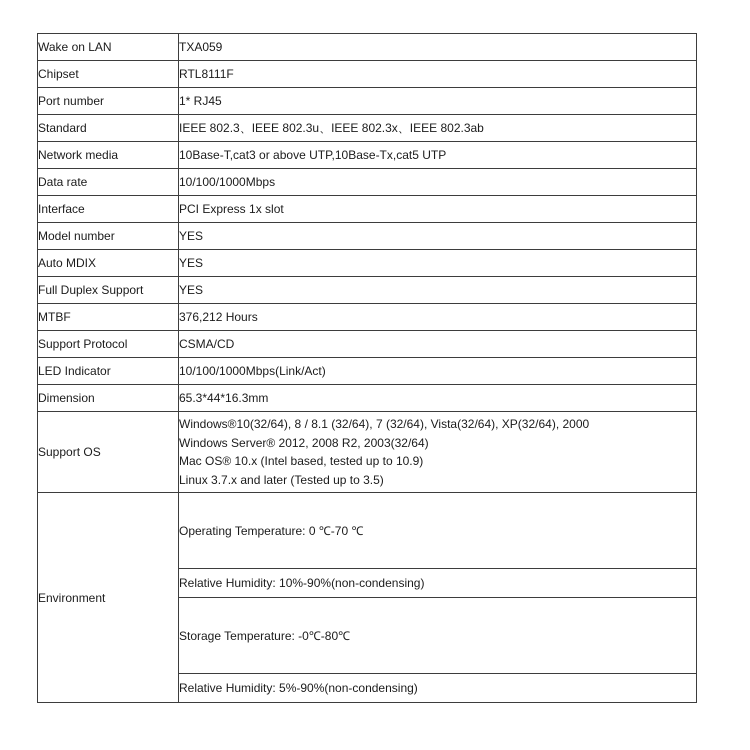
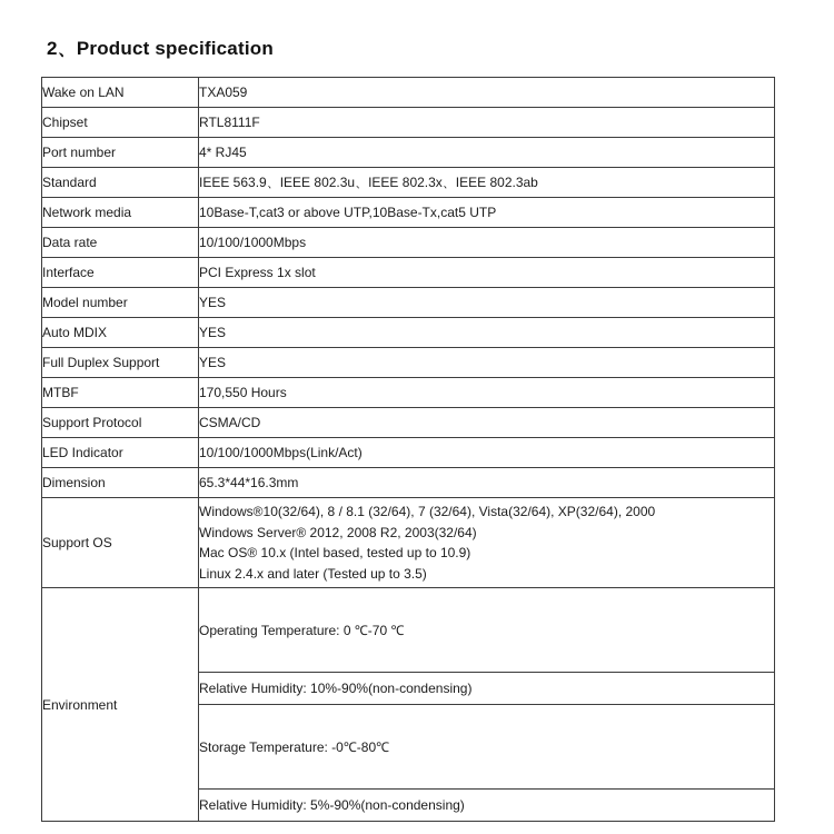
+ 2、Product specification
  Wake on LAN	TXA059
  Chipset	RTL8111F
- Port number	1* RJ45
+ Port number	4* RJ45
- Standard	IEEE 802.3、IEEE 802.3u、IEEE 802.3x、IEEE 802.3ab
+ Standard	IEEE 563.9、IEEE 802.3u、IEEE 802.3x、IEEE 802.3ab
  Network media	10Base-T,cat3 or above UTP,10Base-Tx,cat5 UTP
  Data rate	10/100/1000Mbps
  Interface	PCI Express 1x slot
  Model number	YES
  Auto MDIX	YES
  Full Duplex Support	YES
- MTBF	376,212 Hours
+ MTBF	170,550 Hours
  Support Protocol	CSMA/CD
  LED Indicator	10/100/1000Mbps(Link/Act)
  Dimension	65.3*44*16.3mm
- Support OS	Windows®10(32/64), 8 / 8.1 (32/64), 7 (32/64), Vista(32/64), XP(32/64), 2000 Windows Server® 2012, 2008 R2, 2003(32/64) Mac OS® 10.x (Intel based, tested up to 10.9) Linux 3.7.x and later (Tested up to 3.5)
+ Support OS	Windows®10(32/64), 8 / 8.1 (32/64), 7 (32/64), Vista(32/64), XP(32/64), 2000 Windows Server® 2012, 2008 R2, 2003(32/64) Mac OS® 10.x (Intel based, tested up to 10.9) Linux 2.4.x and later (Tested up to 3.5)
  Environment	Operating Temperature: 0 ℃-70 ℃
  Relative Humidity: 10%-90%(non-condensing)
  Storage Temperature: -0℃-80℃
  Relative Humidity: 5%-90%(non-condensing)
